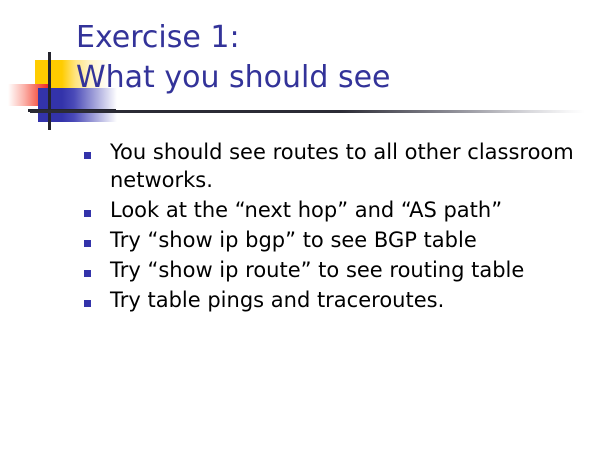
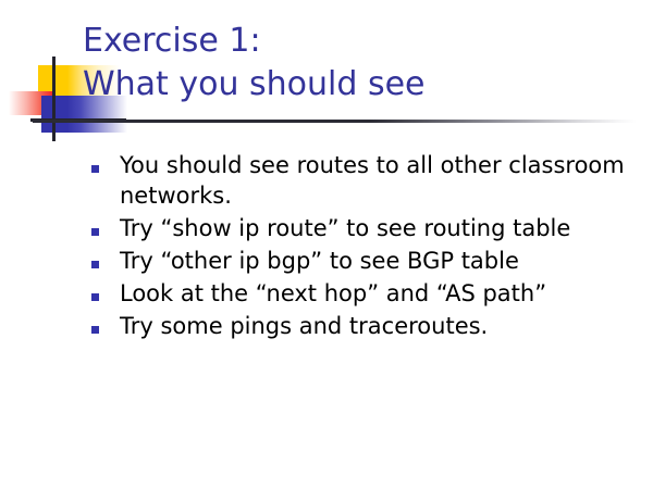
  Exercise 1:
  What you should see
  You should see routes to all other classroom networks.
- Look at the “next hop” and “AS path”
+ Try “show ip route” to see routing table
- Try “show ip bgp” to see BGP table
+ Try “other ip bgp” to see BGP table
- Try “show ip route” to see routing table
+ Look at the “next hop” and “AS path”
- Try table pings and traceroutes.
+ Try some pings and traceroutes.
